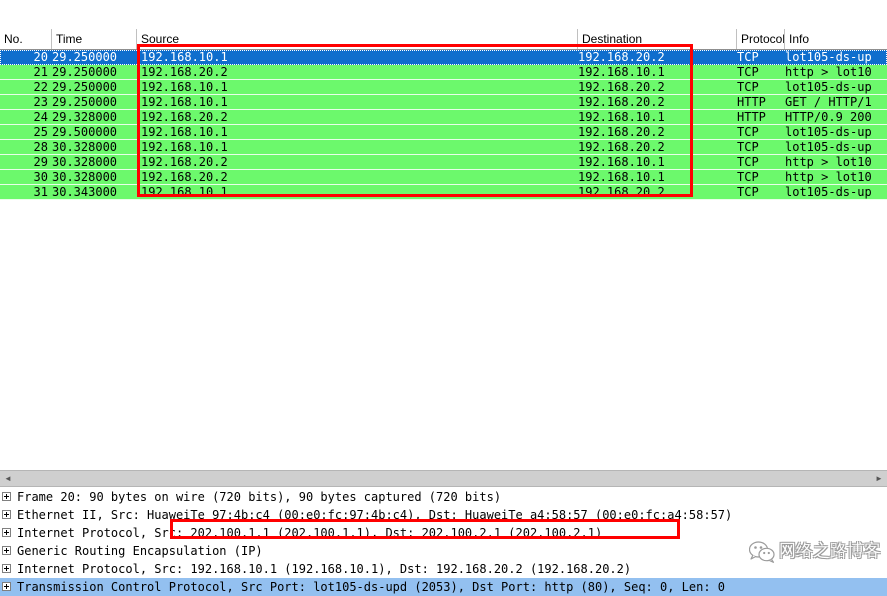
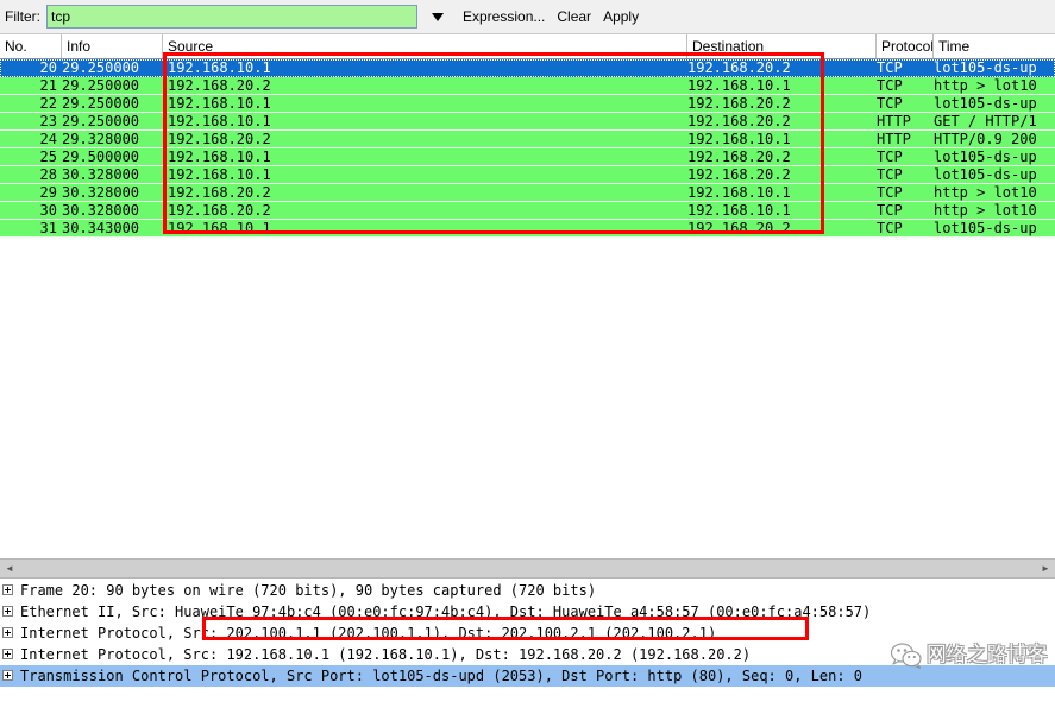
+ Filter:
+ tcp
+ Expression...
+ Clear
+ Apply
  No.
- Time
+ Info
  Source
  Destination
  Protocol
- Info
+ Time
  20
  29.250000
  192.168.10.1
  192.168.20.2
  TCP
  lot105-ds-up
  21
  29.250000
  192.168.20.2
  192.168.10.1
  TCP
  http > lot10
  22
  29.250000
  192.168.10.1
  192.168.20.2
  TCP
  lot105-ds-up
  23
  29.250000
  192.168.10.1
  192.168.20.2
  HTTP
  GET / HTTP/1
  24
  29.328000
  192.168.20.2
  192.168.10.1
  HTTP
  HTTP/0.9 200
  25
  29.500000
  192.168.10.1
  192.168.20.2
  TCP
  lot105-ds-up
  28
  30.328000
  192.168.10.1
  192.168.20.2
  TCP
  lot105-ds-up
  29
  30.328000
  192.168.20.2
  192.168.10.1
  TCP
  http > lot10
  30
  30.328000
  192.168.20.2
  192.168.10.1
  TCP
  http > lot10
  31
  30.343000
  192.168.10.1
  192.168.20.2
  TCP
  lot105-ds-up
  ◄
  ►
  Frame 20: 90 bytes on wire (720 bits), 90 bytes captured (720 bits)
  Ethernet II, Src: HuaweiTe_97:4b:c4 (00:e0:fc:97:4b:c4), Dst: HuaweiTe_a4:58:57 (00:e0:fc:a4:58:57)
  Internet Protocol, Src: 202.100.1.1 (202.100.1.1), Dst: 202.100.2.1 (202.100.2.1)
- Generic Routing Encapsulation (IP)
  Internet Protocol, Src: 192.168.10.1 (192.168.10.1), Dst: 192.168.20.2 (192.168.20.2)
  Transmission Control Protocol, Src Port: lot105-ds-upd (2053), Dst Port: http (80), Seq: 0, Len: 0
  网络之路博客
